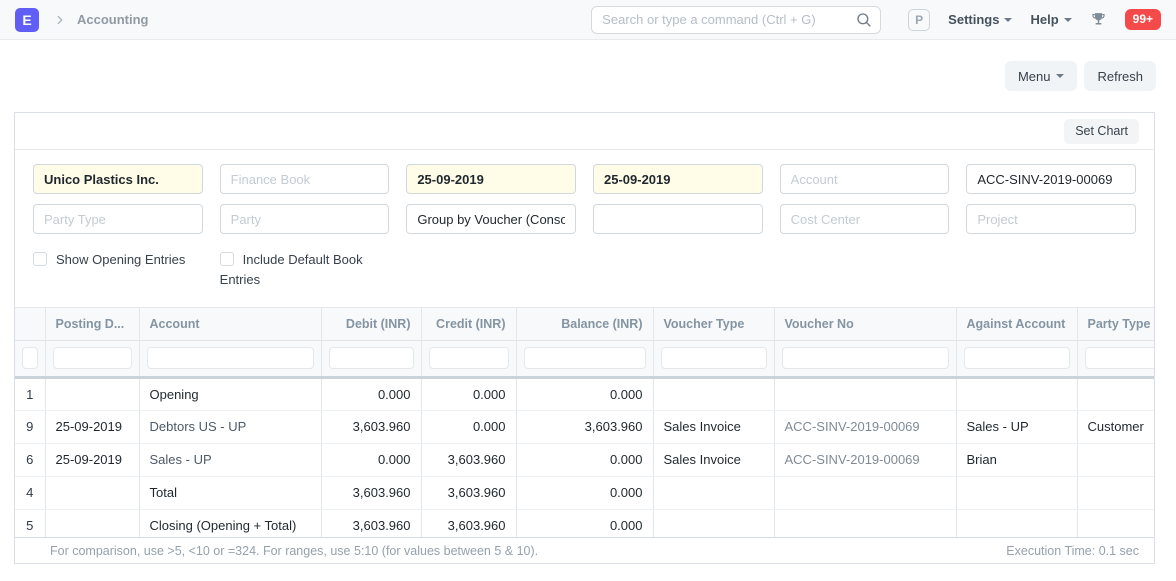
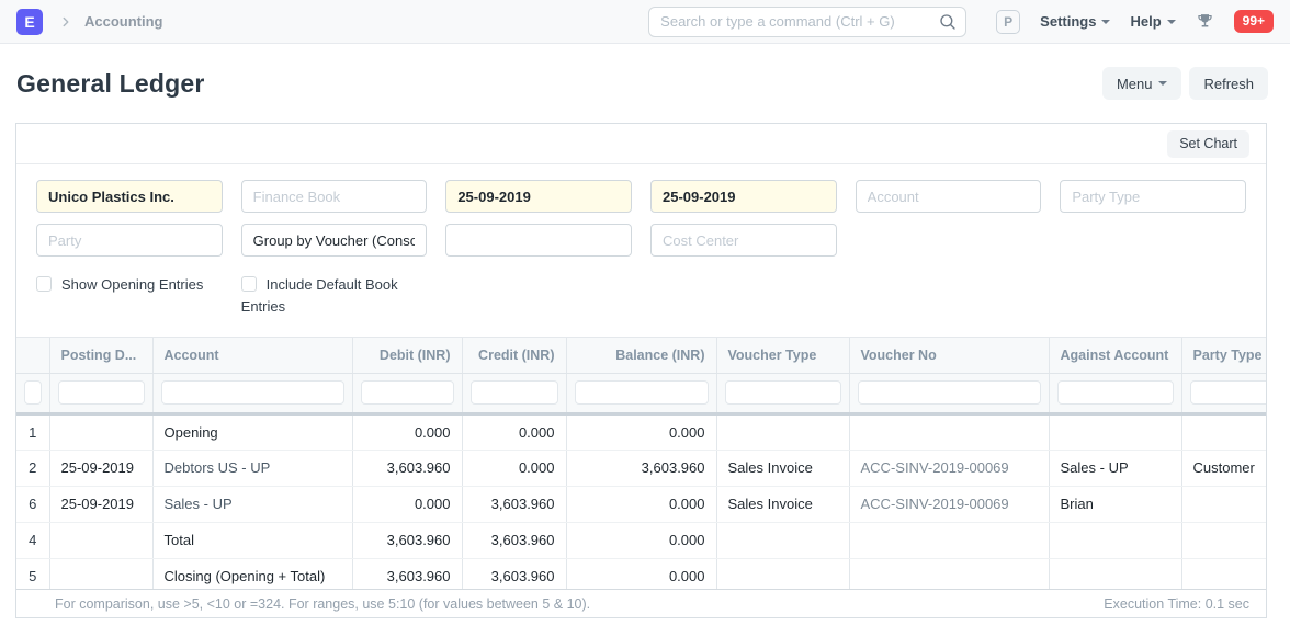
  E
  Accounting
  Search or type a command (Ctrl + G)
  P
  Settings
  Help
  99+
+ General Ledger
  Menu
  Refresh
  Set Chart
  Unico Plastics Inc.
  Finance Book
  25-09-2019
  25-09-2019
  Account
- ACC-SINV-2019-00069
  Party Type
  Party
  Group by Voucher (Conso
  Cost Center
- Project
  Show Opening Entries
  Include Default Book Entries
  	Posting D...	Account	Debit (INR)	Credit (INR)	Balance (INR)	Voucher Type	Voucher No	Against Account	Party Type
  1		Opening	0.000	0.000	0.000
- 9	25-09-2019	Debtors US - UP	3,603.960	0.000	3,603.960	Sales Invoice	ACC-SINV-2019-00069	Sales - UP	Customer
+ 2	25-09-2019	Debtors US - UP	3,603.960	0.000	3,603.960	Sales Invoice	ACC-SINV-2019-00069	Sales - UP	Customer
  6	25-09-2019	Sales - UP	0.000	3,603.960	0.000	Sales Invoice	ACC-SINV-2019-00069	Brian
  4		Total	3,603.960	3,603.960	0.000
  5		Closing (Opening + Total)	3,603.960	3,603.960	0.000
  For comparison, use >5, <10 or =324. For ranges, use 5:10 (for values between 5 & 10).
  Execution Time: 0.1 sec
